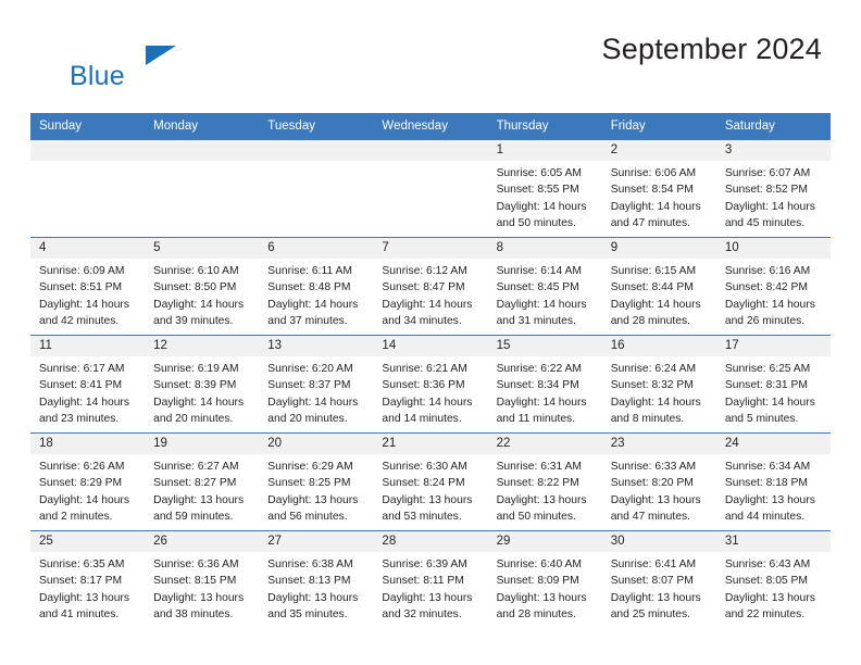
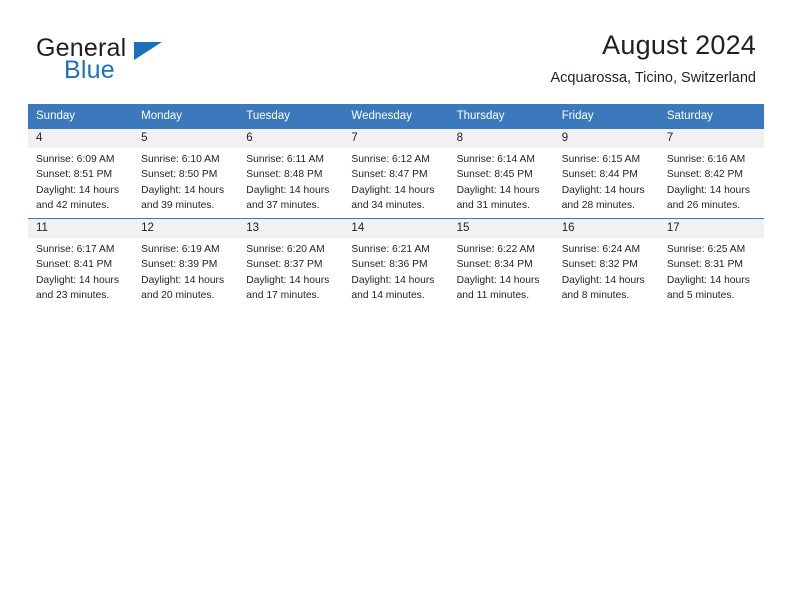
+ General
  Blue
- September 2024
+ August 2024
+ Acquarossa, Ticino, Switzerland
  Sunday	Monday	Tuesday	Wednesday	Thursday	Friday	Saturday
- 				1Sunrise: 6:05 AMSunset: 8:55 PMDaylight: 14 hoursand 50 minutes.	2Sunrise: 6:06 AMSunset: 8:54 PMDaylight: 14 hoursand 47 minutes.	3Sunrise: 6:07 AMSunset: 8:52 PMDaylight: 14 hoursand 45 minutes.
- 4Sunrise: 6:09 AMSunset: 8:51 PMDaylight: 14 hoursand 42 minutes.	5Sunrise: 6:10 AMSunset: 8:50 PMDaylight: 14 hoursand 39 minutes.	6Sunrise: 6:11 AMSunset: 8:48 PMDaylight: 14 hoursand 37 minutes.	7Sunrise: 6:12 AMSunset: 8:47 PMDaylight: 14 hoursand 34 minutes.	8Sunrise: 6:14 AMSunset: 8:45 PMDaylight: 14 hoursand 31 minutes.	9Sunrise: 6:15 AMSunset: 8:44 PMDaylight: 14 hoursand 28 minutes.	10Sunrise: 6:16 AMSunset: 8:42 PMDaylight: 14 hoursand 26 minutes.
+ 4Sunrise: 6:09 AMSunset: 8:51 PMDaylight: 14 hoursand 42 minutes.	5Sunrise: 6:10 AMSunset: 8:50 PMDaylight: 14 hoursand 39 minutes.	6Sunrise: 6:11 AMSunset: 8:48 PMDaylight: 14 hoursand 37 minutes.	7Sunrise: 6:12 AMSunset: 8:47 PMDaylight: 14 hoursand 34 minutes.	8Sunrise: 6:14 AMSunset: 8:45 PMDaylight: 14 hoursand 31 minutes.	9Sunrise: 6:15 AMSunset: 8:44 PMDaylight: 14 hoursand 28 minutes.	7Sunrise: 6:16 AMSunset: 8:42 PMDaylight: 14 hoursand 26 minutes.
- 11Sunrise: 6:17 AMSunset: 8:41 PMDaylight: 14 hoursand 23 minutes.	12Sunrise: 6:19 AMSunset: 8:39 PMDaylight: 14 hoursand 20 minutes.	13Sunrise: 6:20 AMSunset: 8:37 PMDaylight: 14 hoursand 20 minutes.	14Sunrise: 6:21 AMSunset: 8:36 PMDaylight: 14 hoursand 14 minutes.	15Sunrise: 6:22 AMSunset: 8:34 PMDaylight: 14 hoursand 11 minutes.	16Sunrise: 6:24 AMSunset: 8:32 PMDaylight: 14 hoursand 8 minutes.	17Sunrise: 6:25 AMSunset: 8:31 PMDaylight: 14 hoursand 5 minutes.
+ 11Sunrise: 6:17 AMSunset: 8:41 PMDaylight: 14 hoursand 23 minutes.	12Sunrise: 6:19 AMSunset: 8:39 PMDaylight: 14 hoursand 20 minutes.	13Sunrise: 6:20 AMSunset: 8:37 PMDaylight: 14 hoursand 17 minutes.	14Sunrise: 6:21 AMSunset: 8:36 PMDaylight: 14 hoursand 14 minutes.	15Sunrise: 6:22 AMSunset: 8:34 PMDaylight: 14 hoursand 11 minutes.	16Sunrise: 6:24 AMSunset: 8:32 PMDaylight: 14 hoursand 8 minutes.	17Sunrise: 6:25 AMSunset: 8:31 PMDaylight: 14 hoursand 5 minutes.
- 18Sunrise: 6:26 AMSunset: 8:29 PMDaylight: 14 hoursand 2 minutes.	19Sunrise: 6:27 AMSunset: 8:27 PMDaylight: 13 hoursand 59 minutes.	20Sunrise: 6:29 AMSunset: 8:25 PMDaylight: 13 hoursand 56 minutes.	21Sunrise: 6:30 AMSunset: 8:24 PMDaylight: 13 hoursand 53 minutes.	22Sunrise: 6:31 AMSunset: 8:22 PMDaylight: 13 hoursand 50 minutes.	23Sunrise: 6:33 AMSunset: 8:20 PMDaylight: 13 hoursand 47 minutes.	24Sunrise: 6:34 AMSunset: 8:18 PMDaylight: 13 hoursand 44 minutes.
- 25Sunrise: 6:35 AMSunset: 8:17 PMDaylight: 13 hoursand 41 minutes.	26Sunrise: 6:36 AMSunset: 8:15 PMDaylight: 13 hoursand 38 minutes.	27Sunrise: 6:38 AMSunset: 8:13 PMDaylight: 13 hoursand 35 minutes.	28Sunrise: 6:39 AMSunset: 8:11 PMDaylight: 13 hoursand 32 minutes.	29Sunrise: 6:40 AMSunset: 8:09 PMDaylight: 13 hoursand 28 minutes.	30Sunrise: 6:41 AMSunset: 8:07 PMDaylight: 13 hoursand 25 minutes.	31Sunrise: 6:43 AMSunset: 8:05 PMDaylight: 13 hoursand 22 minutes.
